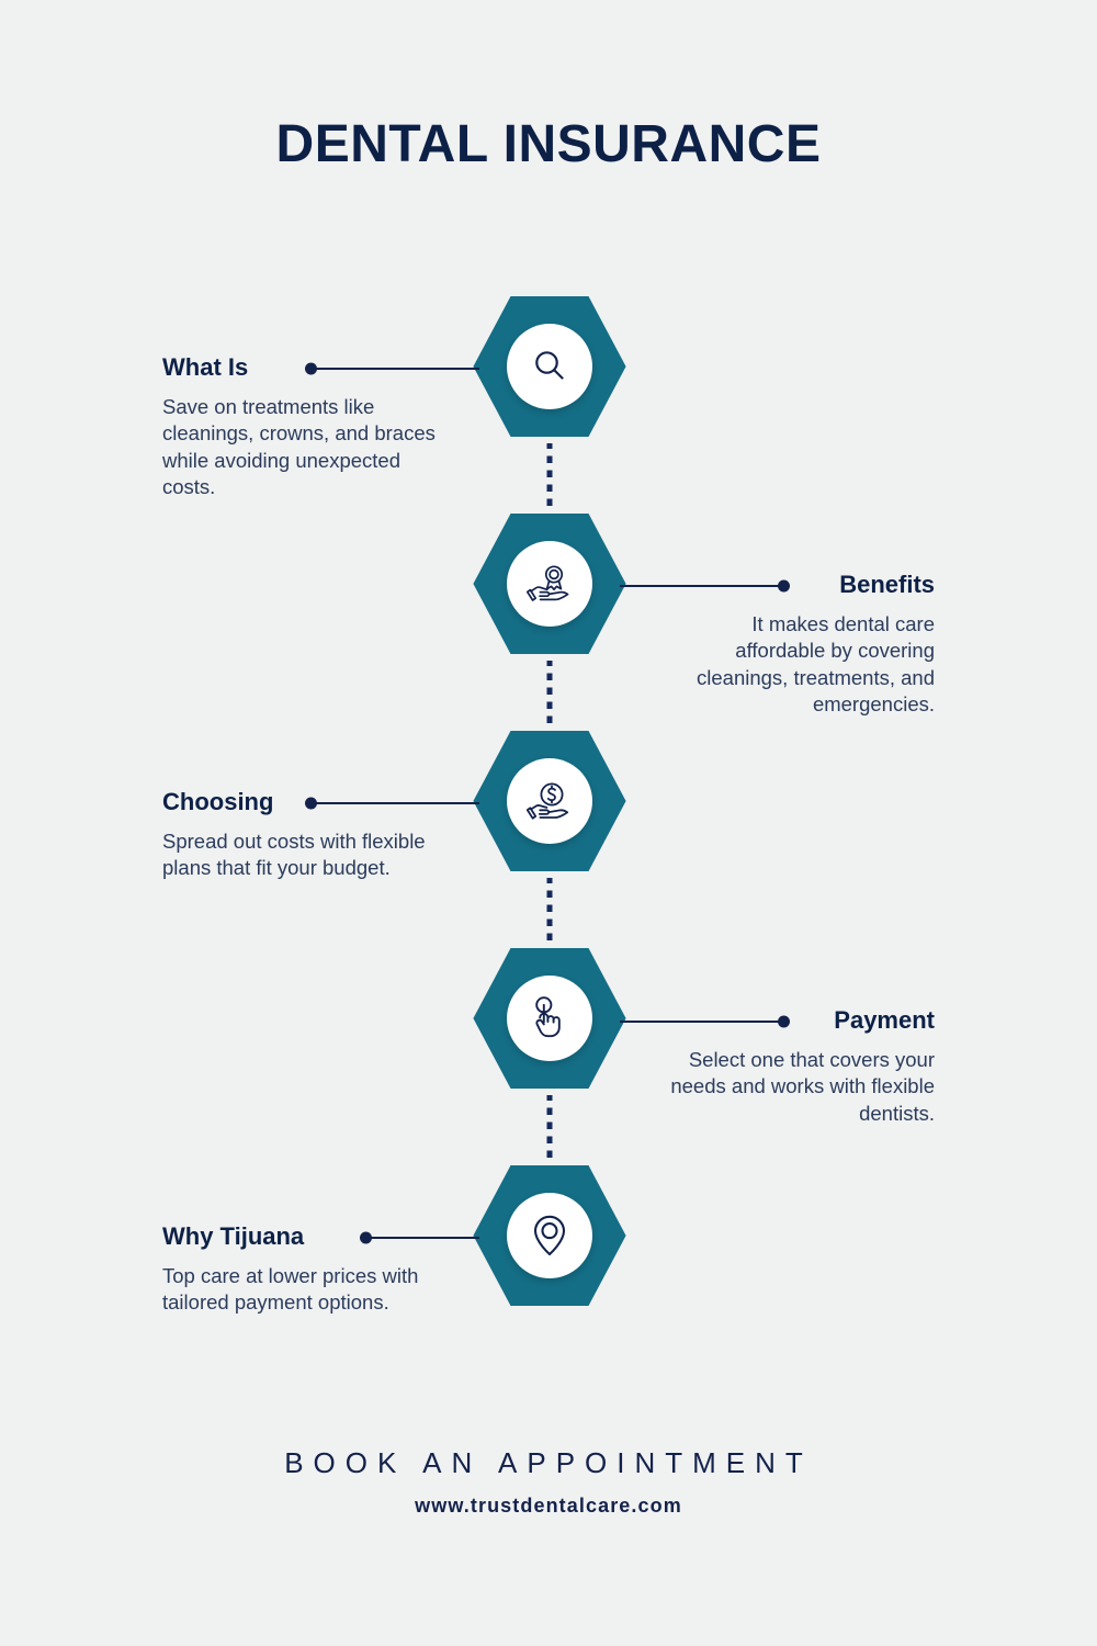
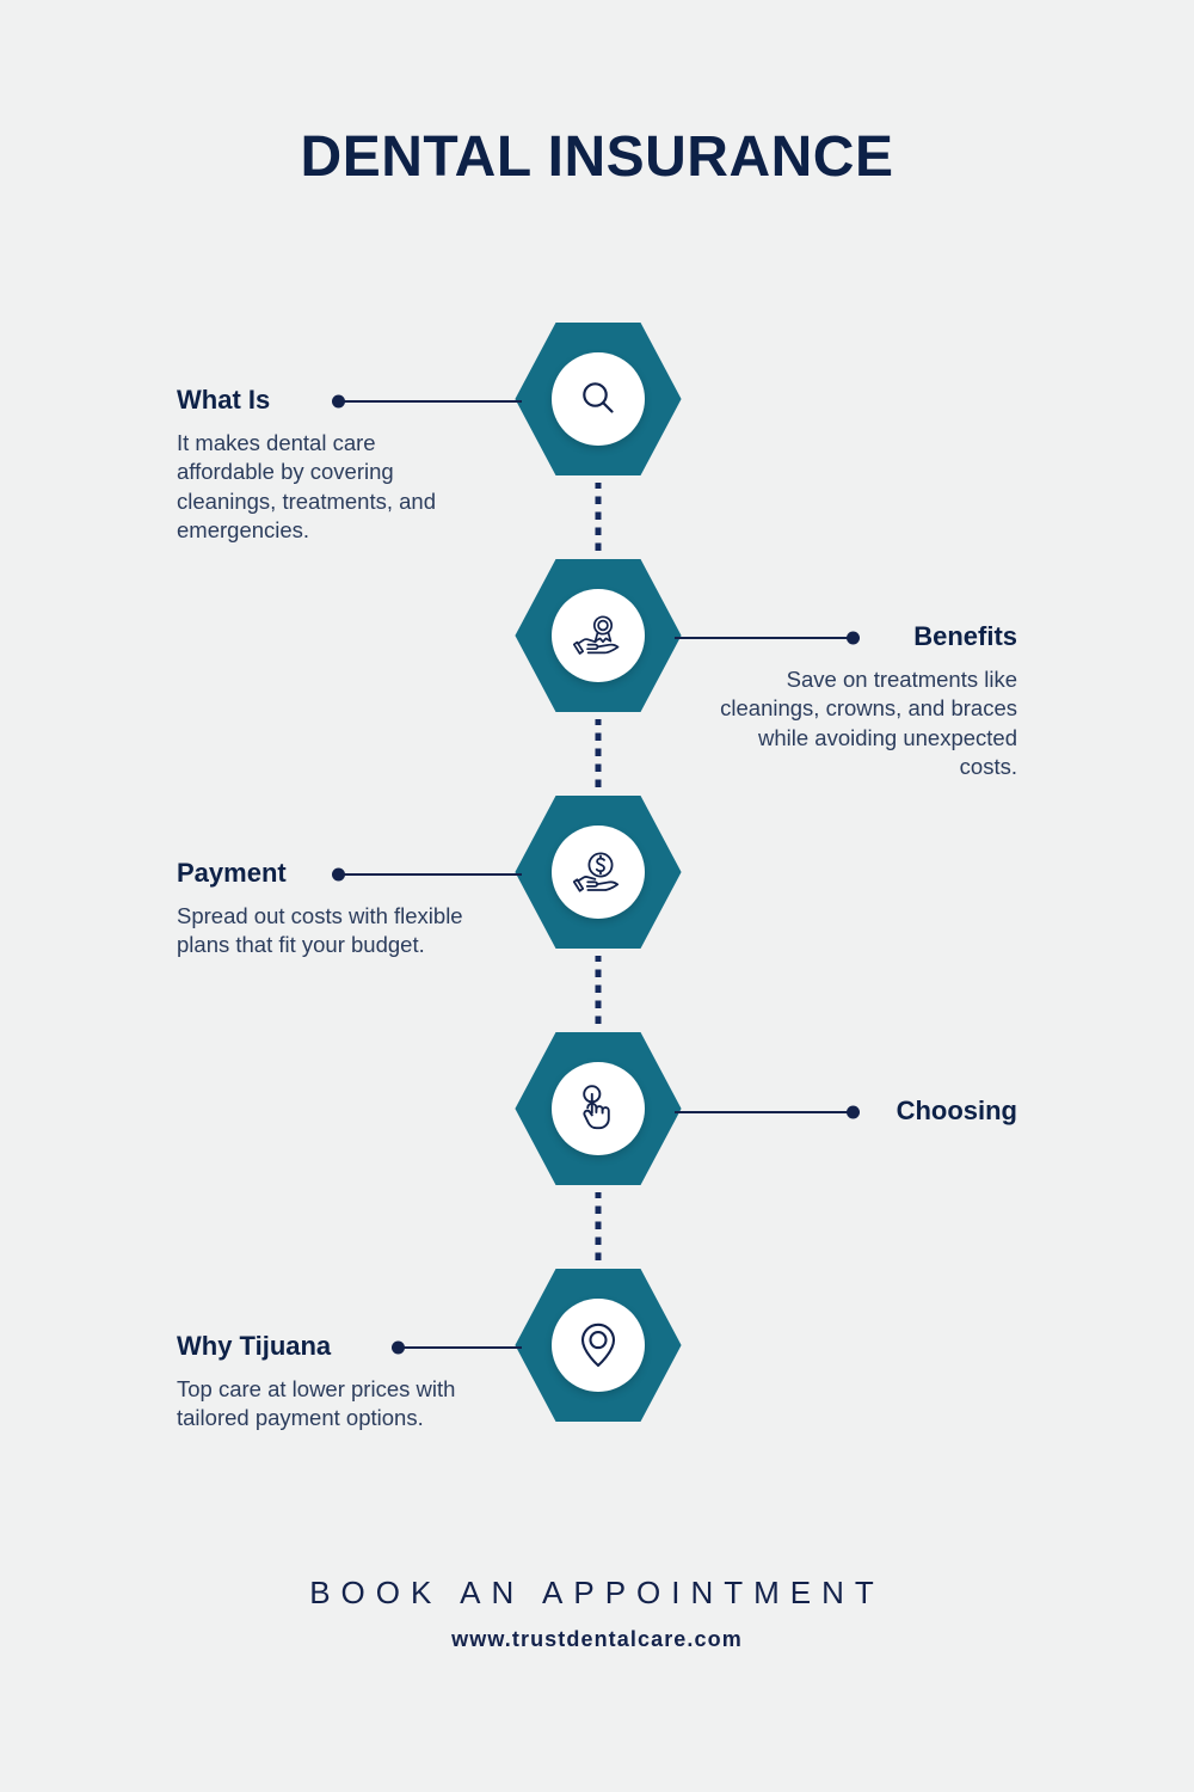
  DENTAL INSURANCE
  What Is
- Save on treatments like cleanings, crowns, and braces while avoiding unexpected costs.
+ It makes dental care affordable by covering cleanings, treatments, and emergencies.
  Benefits
- It makes dental care affordable by covering cleanings, treatments, and emergencies.
+ Save on treatments like cleanings, crowns, and braces while avoiding unexpected costs.
- Choosing
+ Payment
  Spread out costs with flexible plans that fit your budget.
- Payment
+ Choosing
- Select one that covers your needs and works with flexible dentists.
  Why Tijuana
  Top care at lower prices with tailored payment options.
  BOOK AN APPOINTMENT
  www.trustdentalcare.com
